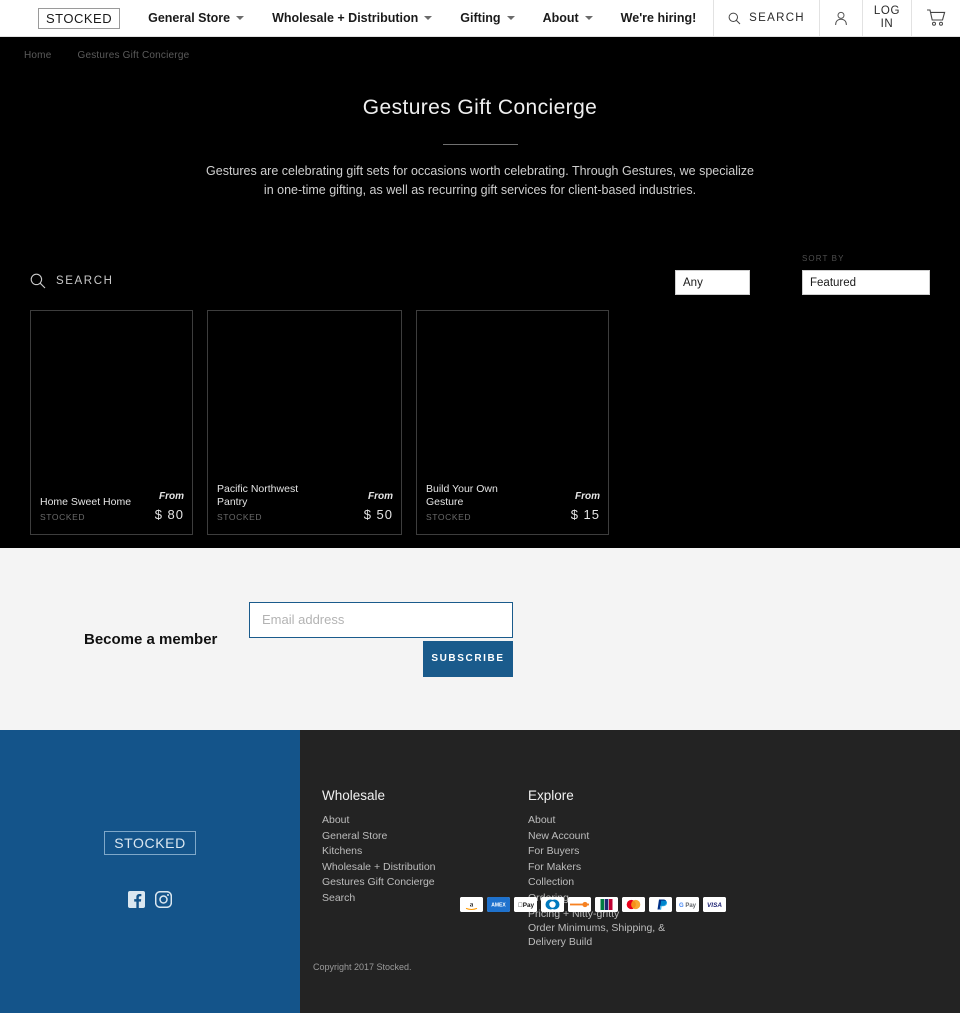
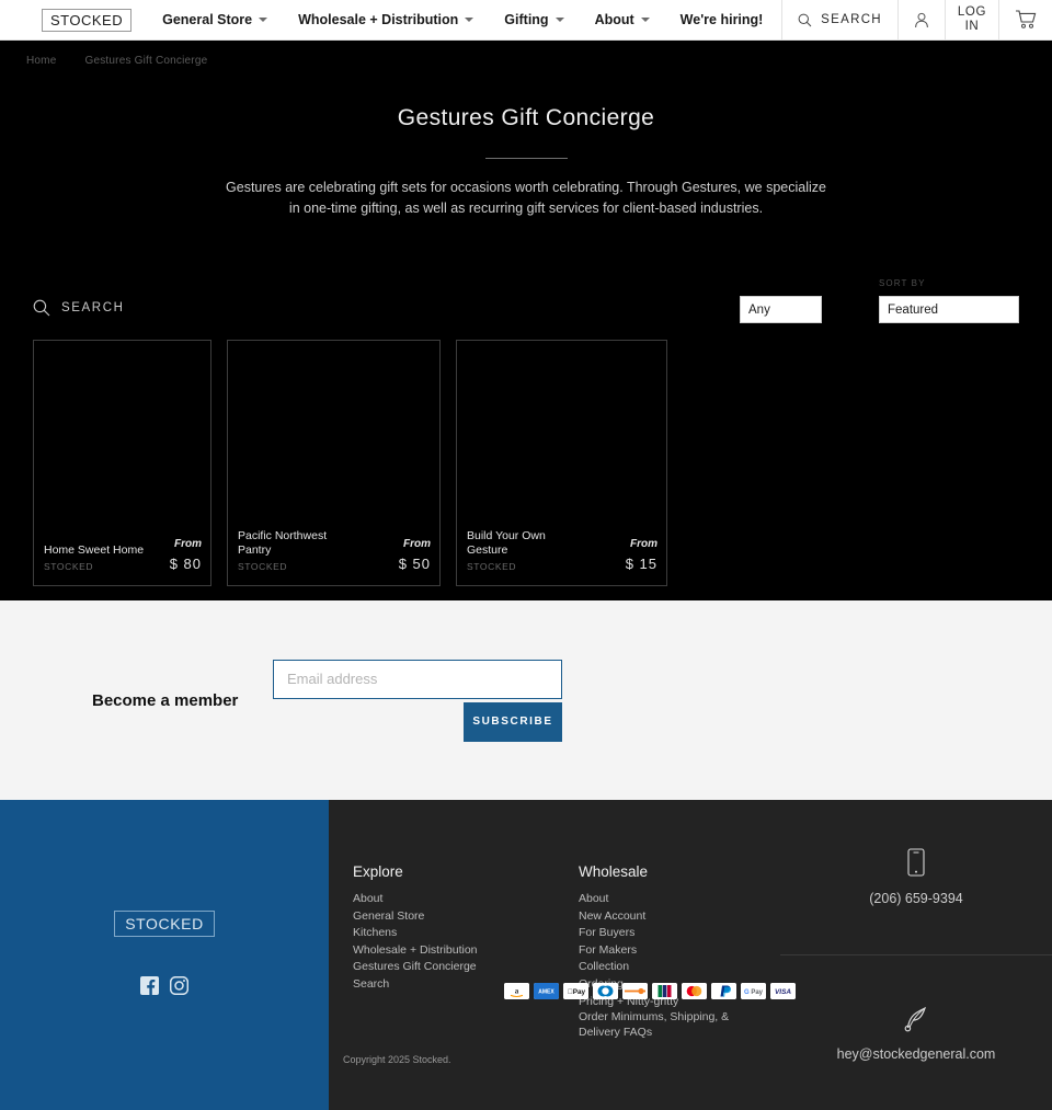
  STOCKED
  General Store
  Wholesale + Distribution
  Gifting
  About
  We're hiring!
  SEARCH
  LOG
  IN
  Home
  Gestures Gift Concierge
  Gestures Gift Concierge
  Gestures are celebrating gift sets for occasions worth celebrating. Through Gestures, we specialize in one-time gifting, as well as recurring gift services for client-based industries.
  SEARCH
  Any
  SORT BY
  Featured
  Home Sweet Home
  STOCKED
  From
  $ 80
  Pacific Northwest Pantry
  STOCKED
  From
  $ 50
  Build Your Own Gesture
  STOCKED
  From
  $ 15
  Become a member
  Email address
  SUBSCRIBE
  STOCKED
- Wholesale
+ Explore
  About
  General Store
  Kitchens
  Wholesale + Distribution
  Gestures Gift Concierge
  Search
- Explore
+ Wholesale
  About
  New Account
  For Buyers
  For Makers
  Collection
  Pricing + Nitty-gritty
- Order Minimums, Shipping, & Delivery Build
+ Order Minimums, Shipping, & Delivery FAQs
  a
- Copyright 2017 Stocked.
+ Copyright 2025 Stocked.
+ (206) 659-9394
+ hey@stockedgeneral.com
